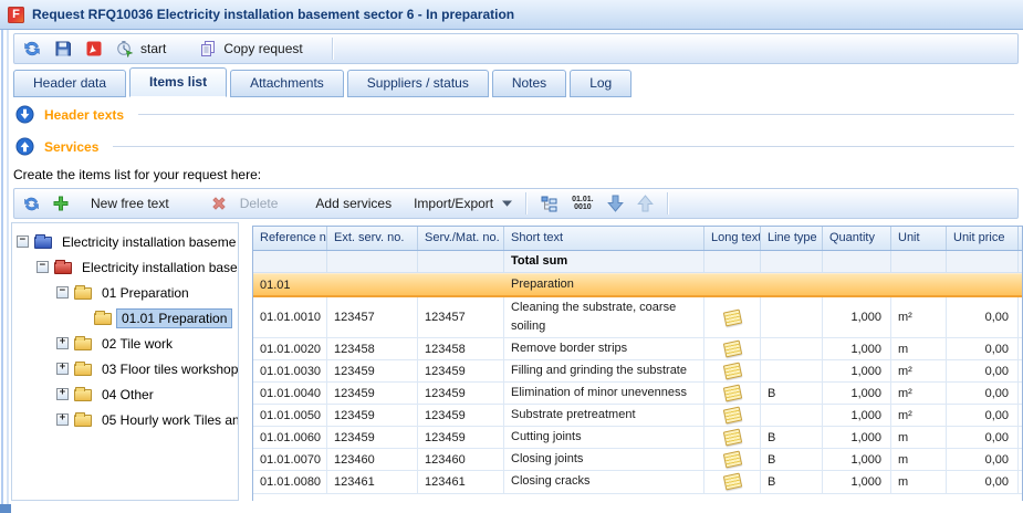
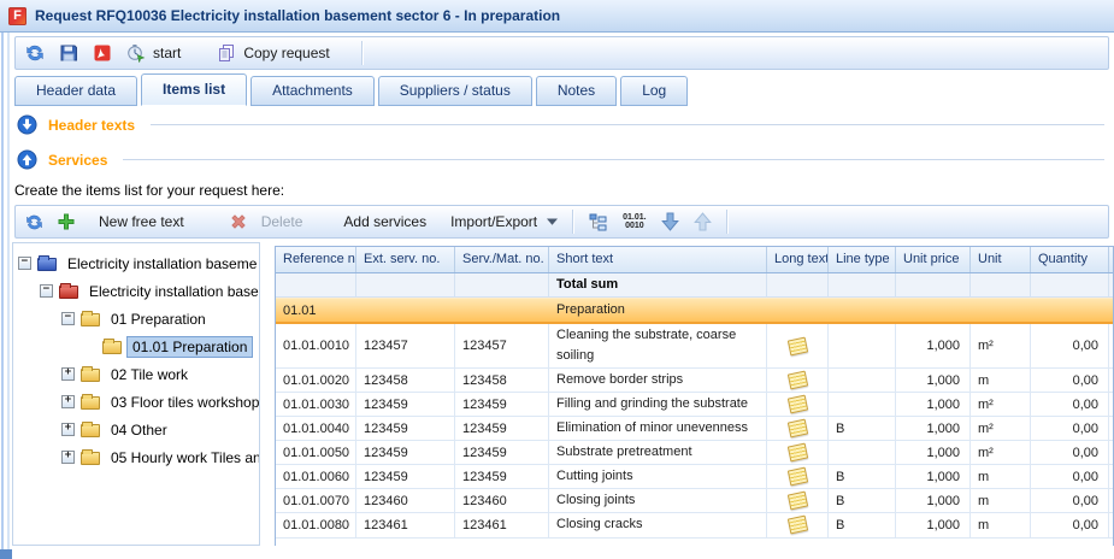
  F
  Request RFQ10036 Electricity installation basement sector 6 - In preparation
  start
  Copy request
  Header data
  Items list
  Attachments
  Suppliers / status
  Notes
  Log
  Header texts
  Services
  Create the items list for your request here:
  New free text
  Delete
  Add services
  Import/Export
  −
  Electricity installation baseme
  −
  Electricity installation base
  −
  01 Preparation
  01.01 Preparation
  +
  02 Tile work
  +
  03 Floor tiles workshop
  +
  04 Other
  +
  05 Hourly work Tiles an
  Reference n
  Ext. serv. no.
  Serv./Mat. no.
  Short text
  Long text
  Line type
- Quantity
+ Unit price
  Unit
- Unit price
+ Quantity
  Total sum
  01.01
  Preparation
  01.01.0010
  123457
  123457
  Cleaning the substrate, coarse soiling
  1,000
  m²
  0,00
  01.01.0020
  123458
  123458
  Remove border strips
  1,000
  m
  0,00
  01.01.0030
  123459
  123459
  Filling and grinding the substrate
  1,000
  m²
  0,00
  01.01.0040
  123459
  123459
  Elimination of minor unevenness
  B
  1,000
  m²
  0,00
  01.01.0050
  123459
  123459
  Substrate pretreatment
  1,000
  m²
  0,00
  01.01.0060
  123459
  123459
  Cutting joints
  B
  1,000
  m
  0,00
  01.01.0070
  123460
  123460
  Closing joints
  B
  1,000
  m
  0,00
  01.01.0080
  123461
  123461
  Closing cracks
  B
  1,000
  m
  0,00
